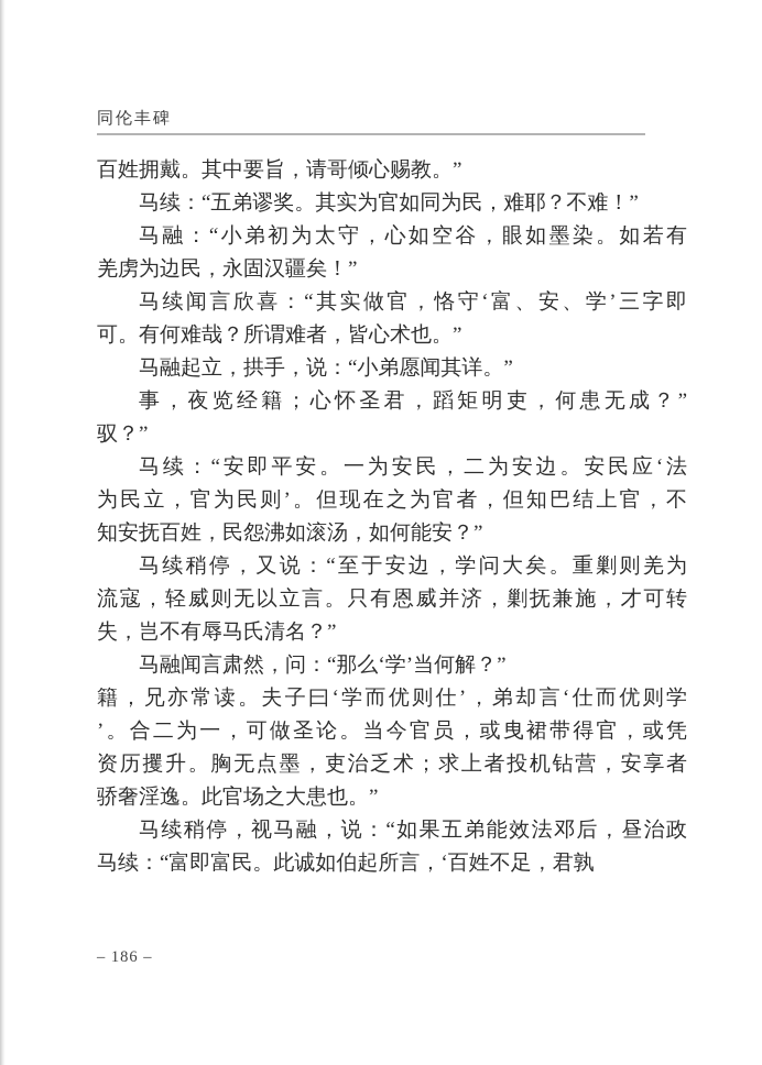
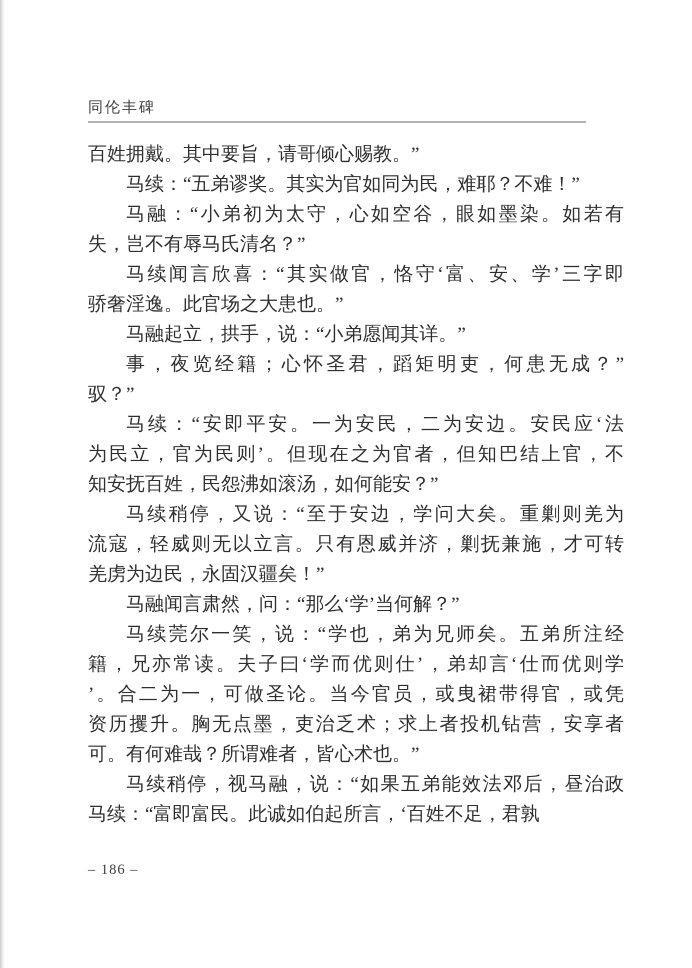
  同伦丰碑
  百姓拥戴。其中要旨，请哥倾心赐教。”
  马续：“五弟谬奖。其实为官如同为民，难耶？不难！”
  马融：“小弟初为太守，心如空谷，眼如墨染。如若有
- 羌虏为边民，永固汉疆矣！”
+ 失，岂不有辱马氏清名？”
  马续闻言欣喜：“其实做官，恪守‘富、安、学’三字即
- 可。有何难哉？所谓难者，皆心术也。”
+ 骄奢淫逸。此官场之大患也。”
  马融起立，拱手，说：“小弟愿闻其详。”
  事，夜览经籍；心怀圣君，蹈矩明吏，何患无成？”
  驭？”
  马续：“安即平安。一为安民，二为安边。安民应‘法
  为民立，官为民则’。但现在之为官者，但知巴结上官，不
  知安抚百姓，民怨沸如滚汤，如何能安？”
  马续稍停，又说：“至于安边，学问大矣。重剿则羌为
  流寇，轻威则无以立言。只有恩威并济，剿抚兼施，才可转
- 失，岂不有辱马氏清名？”
+ 羌虏为边民，永固汉疆矣！”
  马融闻言肃然，问：“那么‘学’当何解？”
+ 马续莞尔一笑，说：“学也，弟为兄师矣。五弟所注经
  籍，兄亦常读。夫子曰‘学而优则仕’，弟却言‘仕而优则学
  ’。合二为一，可做圣论。当今官员，或曳裙带得官，或凭
  资历攫升。胸无点墨，吏治乏术；求上者投机钻营，安享者
- 骄奢淫逸。此官场之大患也。”
+ 可。有何难哉？所谓难者，皆心术也。”
  马续稍停，视马融，说：“如果五弟能效法邓后，昼治政
  马续：“富即富民。此诚如伯起所言，‘百姓不足，君孰
  – 186 –
